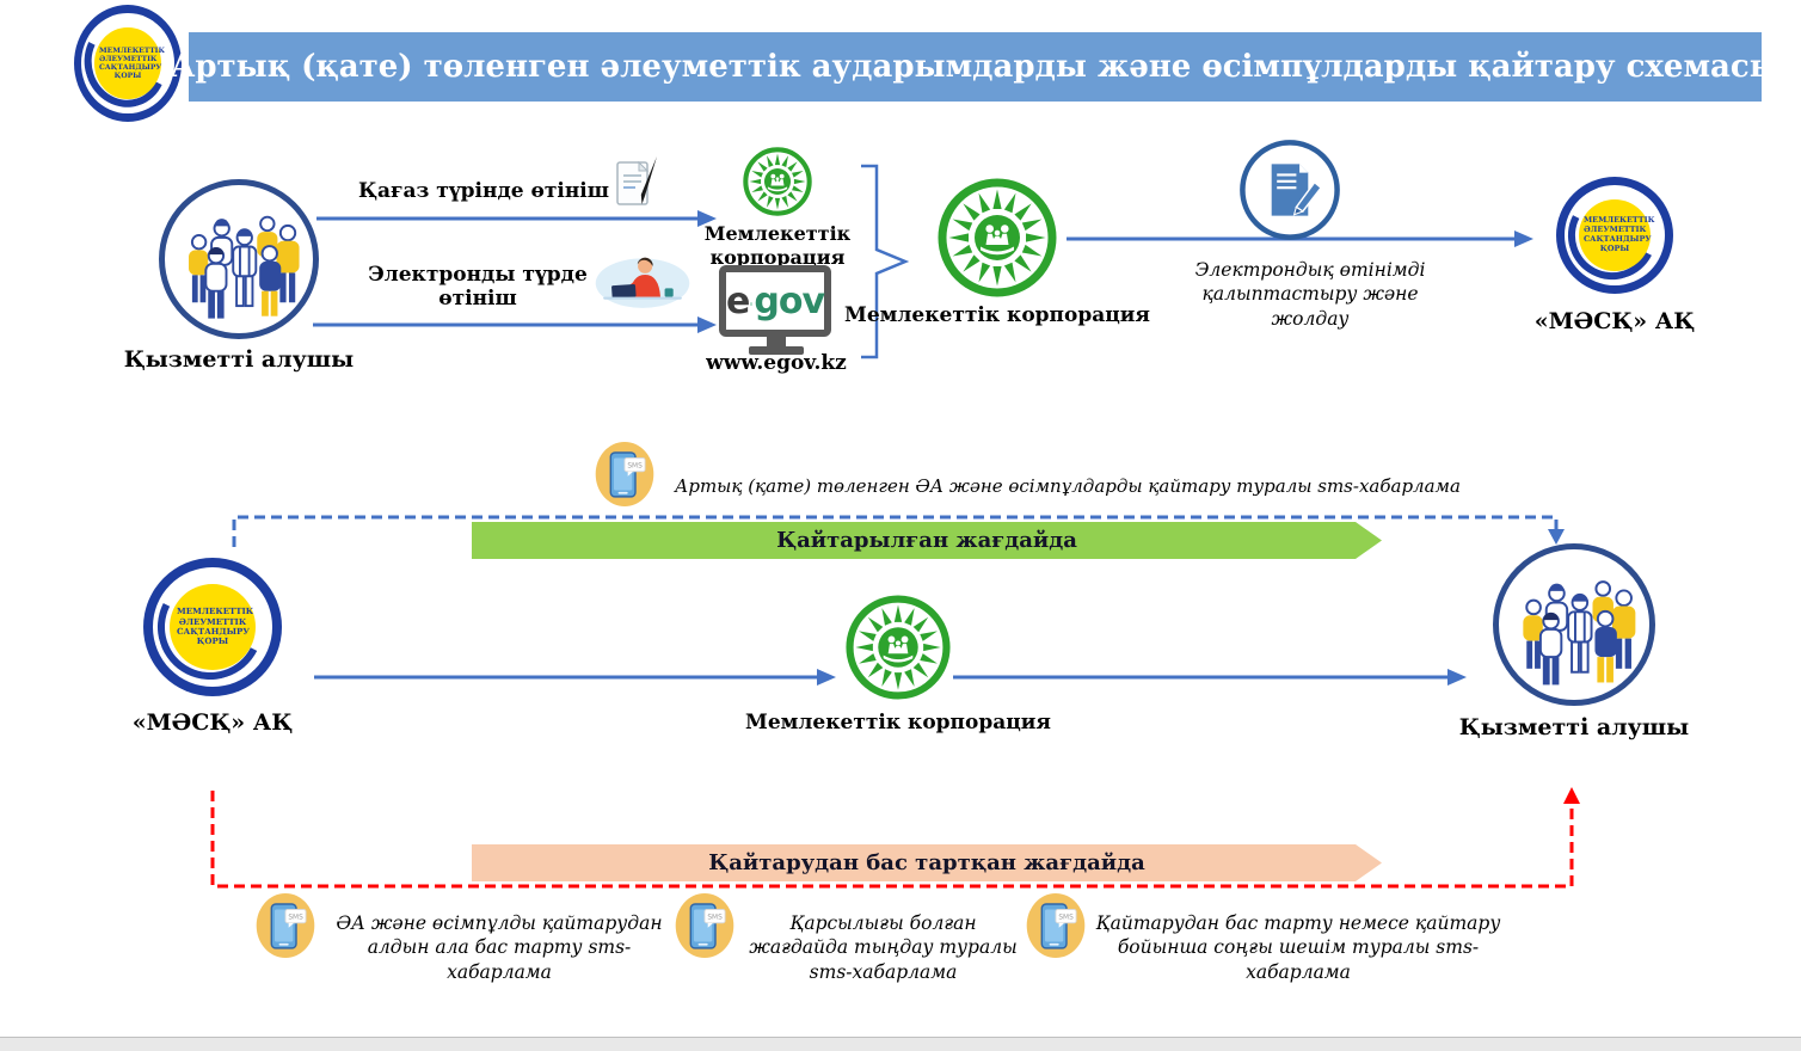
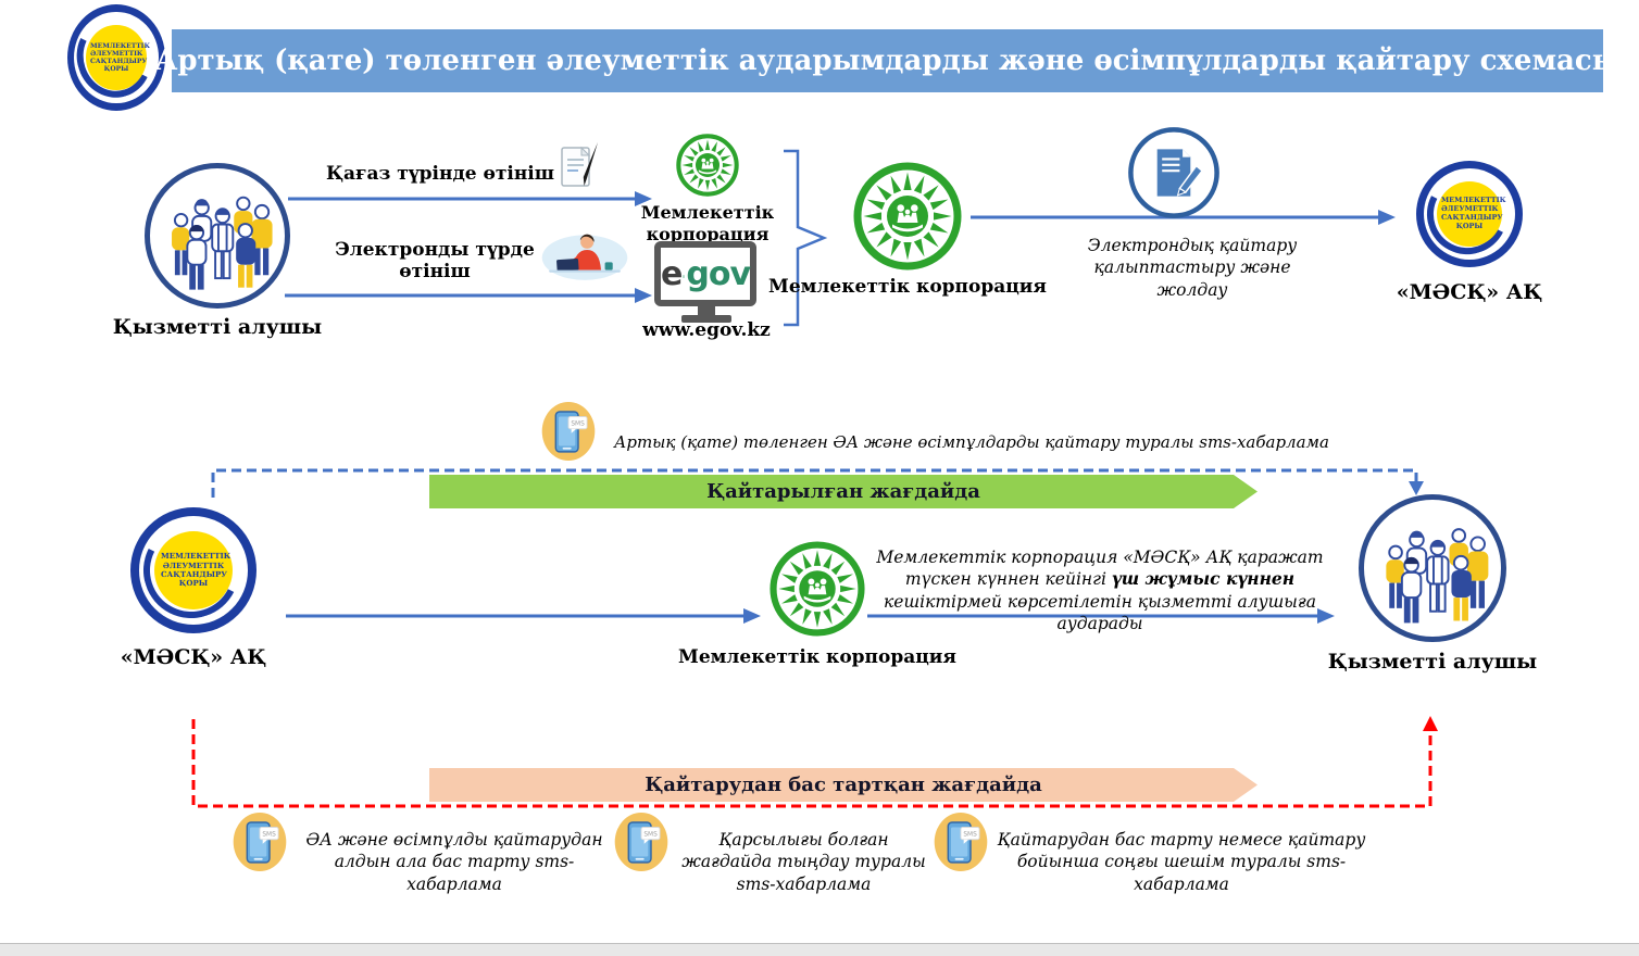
  Артық (қате) төленген әлеуметтік аударымдарды және өсімпұлдарды қайтару схемасы
  Қызметті алушы
  Қағаз түрінде өтініш
  Электронды түрде өтініш
  Мемлекеттік корпорация
  e
  gov
  www.egov.kz
  Мемлекеттік корпорация
- Электрондық өтінімді қалыптастыру және жолдау
+ Электрондық қайтару қалыптастыру және жолдау
  МЕМЛЕКЕТТІК ӘЛЕУМЕТТІК САҚТАНДЫРУ ҚОРЫ
  «МӘСҚ» АҚ
  Артық (қате) төленген ӘА және өсімпұлдарды қайтару туралы sms-хабарлама
  Қайтарылған жағдайда
  МЕМЛЕКЕТТІК ӘЛЕУМЕТТІК САҚТАНДЫРУ ҚОРЫ
  «МӘСҚ» АҚ
  Мемлекеттік корпорация
+ Мемлекеттік корпорация «МӘСҚ» АҚ қаражат түскен күннен кейінгі үш жұмыс күннен кешіктірмей көрсетілетін қызметті алушыға аударады
  Қызметті алушы
  Қайтарудан бас тартқан жағдайда
  ӘА және өсімпұлды қайтарудан алдын ала бас тарту sms-хабарлама
  Қарсылығы болған жағдайда тыңдау туралы sms-хабарлама
  Қайтарудан бас тарту немесе қайтару бойынша соңғы шешім туралы sms-хабарлама
